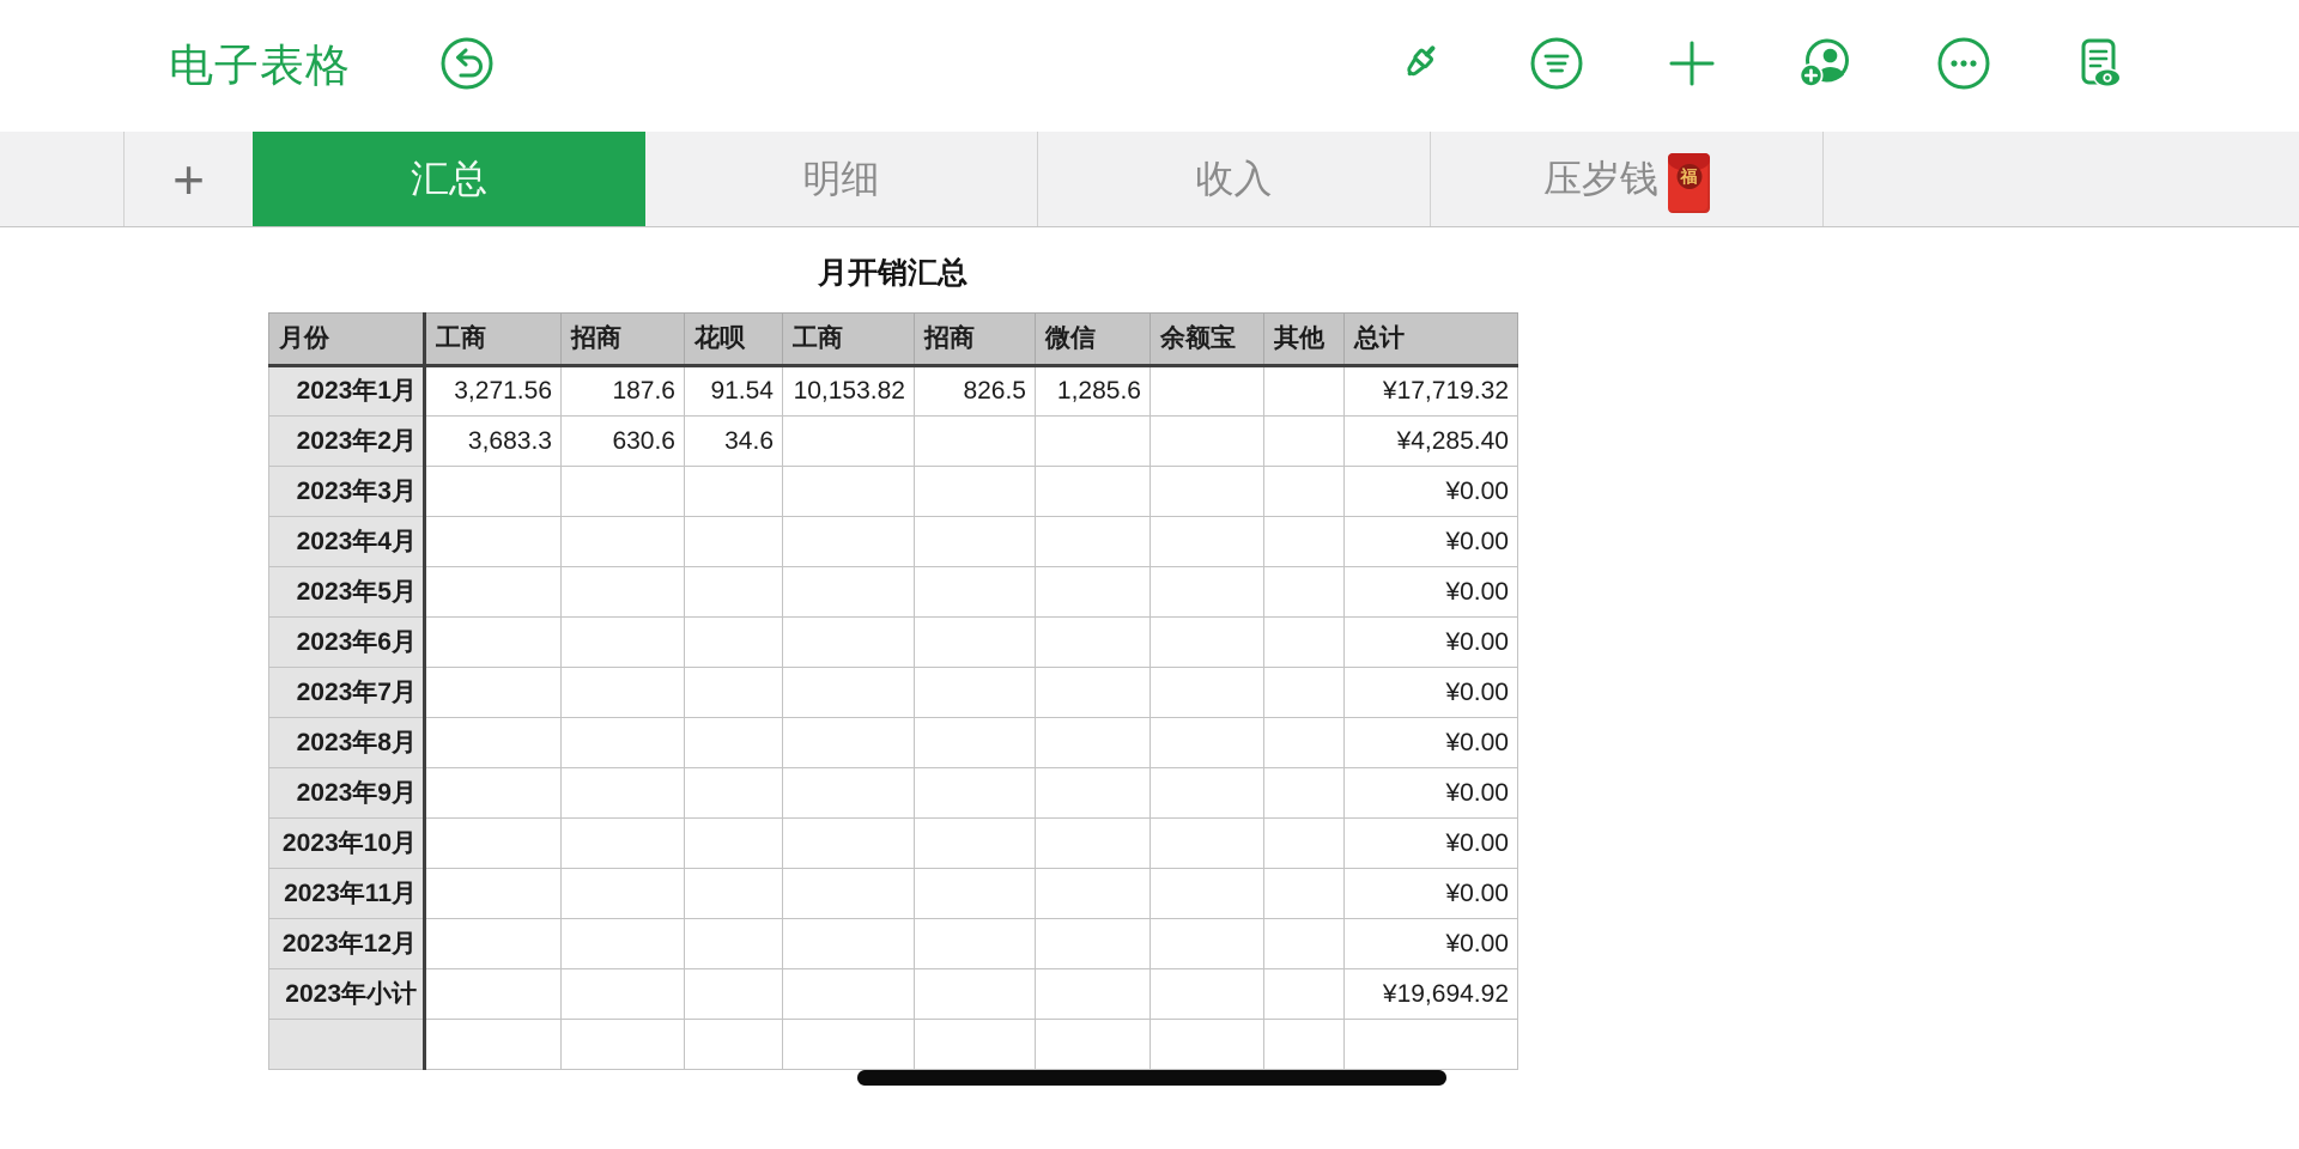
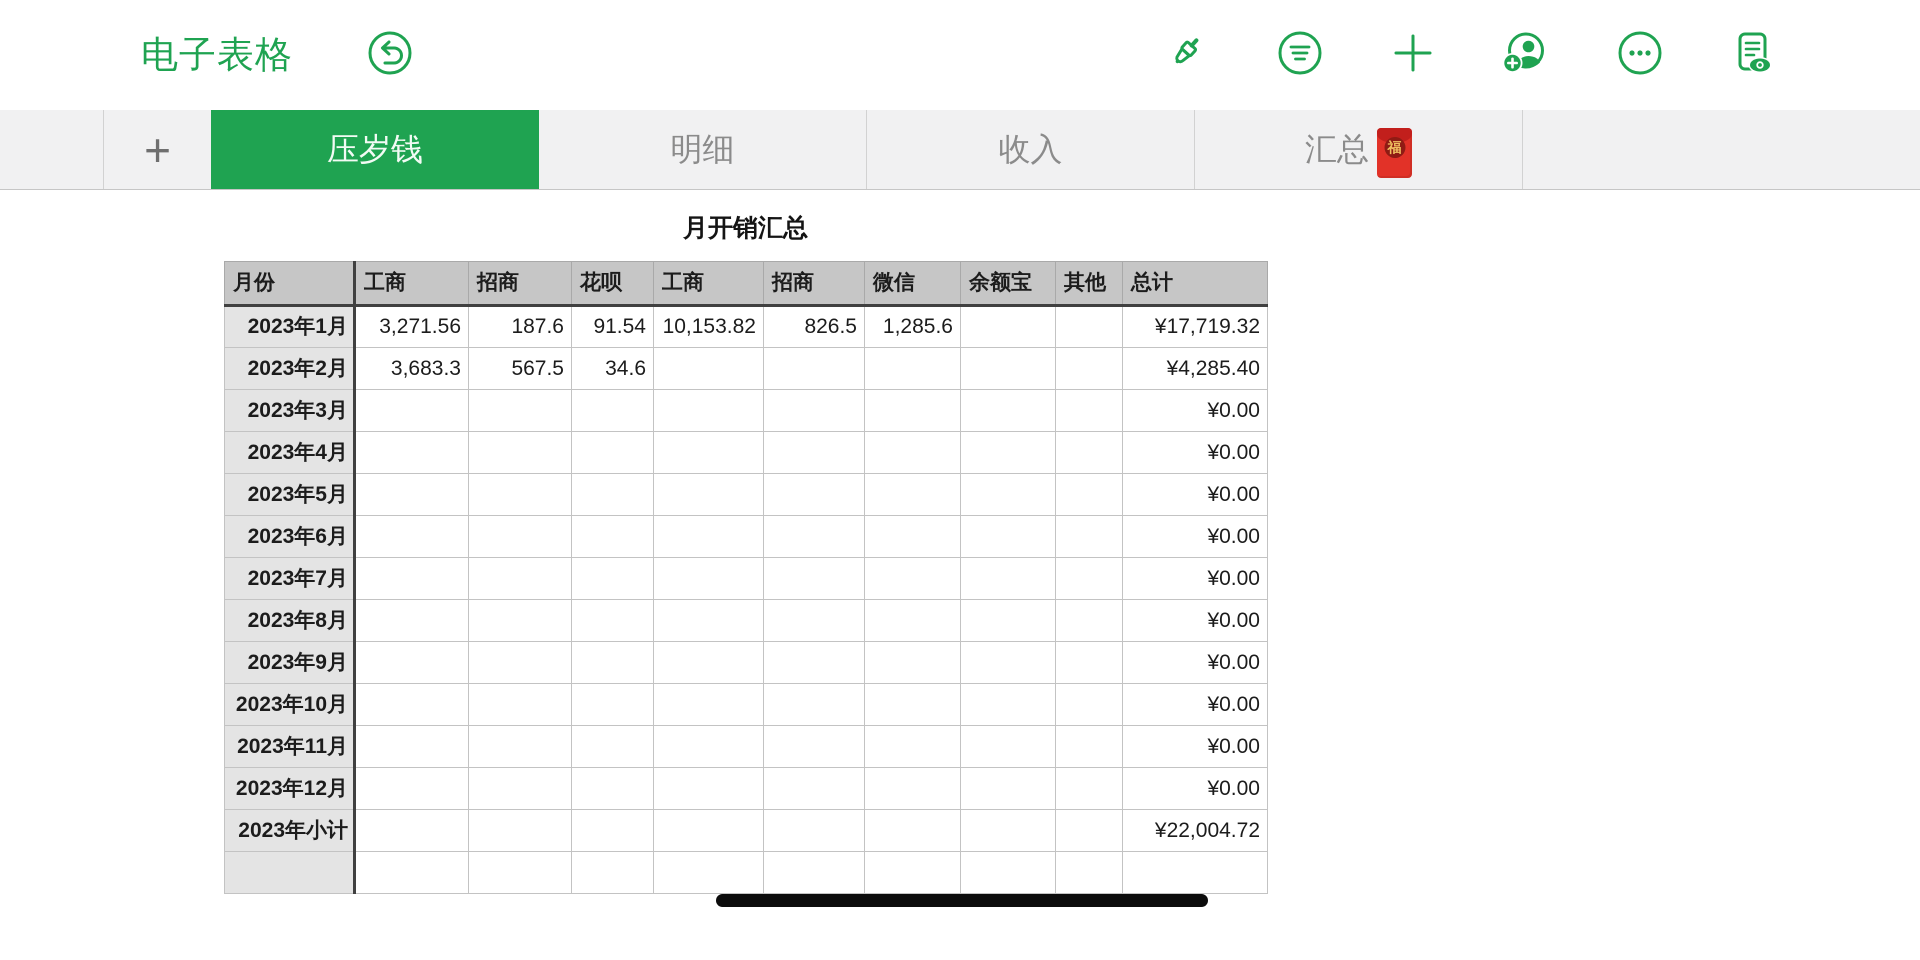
  电子表格
  +
- 汇总
+ 压岁钱
  明细
  收入
- 压岁钱
+ 汇总
  福
  月开销汇总
  月份	工商	招商	花呗	工商	招商	微信	余额宝	其他	总计
  2023年1月	3,271.56	187.6	91.54	10,153.82	826.5	1,285.6			¥17,719.32
- 2023年2月	3,683.3	630.6	34.6						¥4,285.40
+ 2023年2月	3,683.3	567.5	34.6						¥4,285.40
  2023年3月									¥0.00
  2023年4月									¥0.00
  2023年5月									¥0.00
  2023年6月									¥0.00
  2023年7月									¥0.00
  2023年8月									¥0.00
  2023年9月									¥0.00
  2023年10月									¥0.00
  2023年11月									¥0.00
  2023年12月									¥0.00
- 2023年小计									¥19,694.92
+ 2023年小计									¥22,004.72
